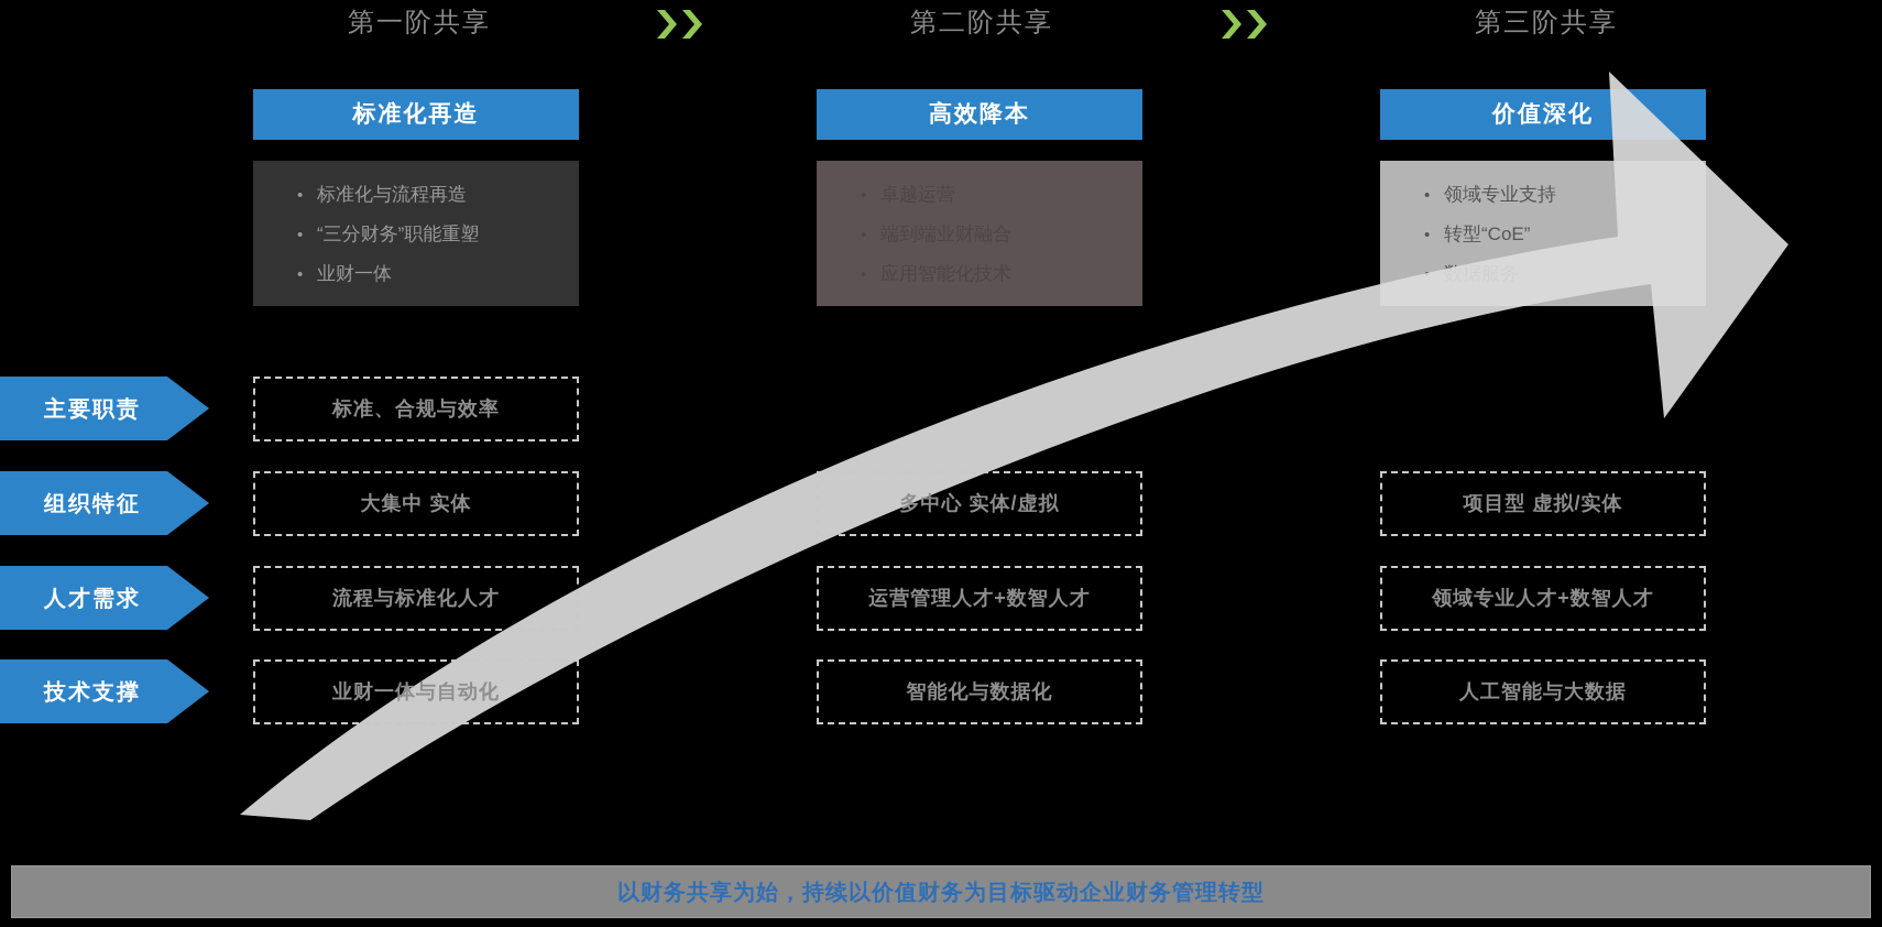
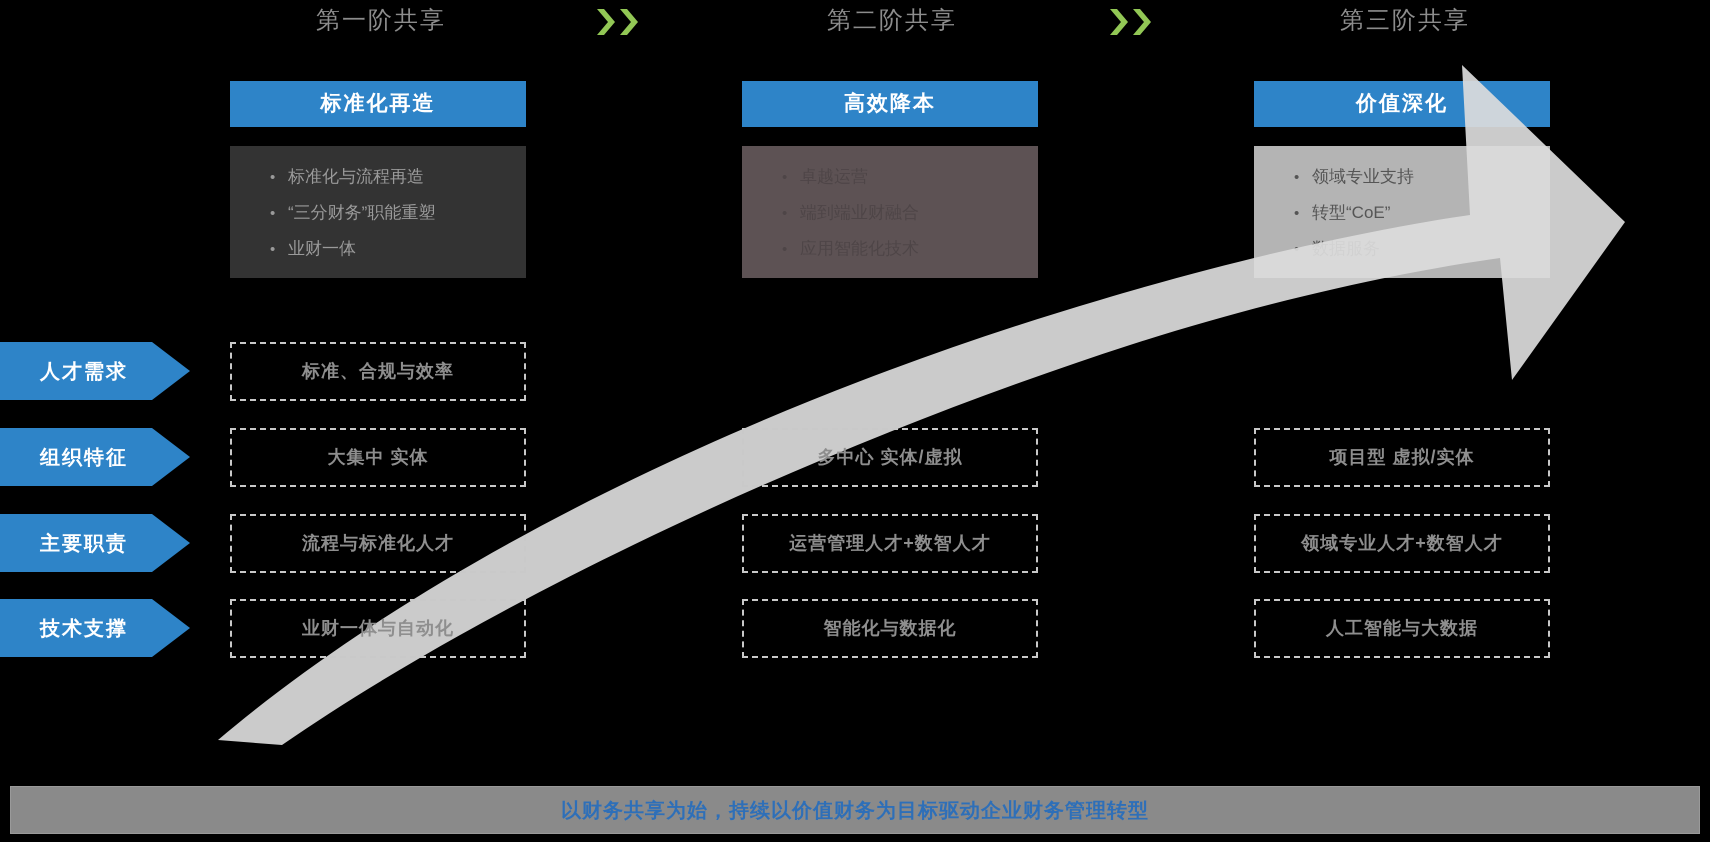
  第一阶共享
  第二阶共享
  第三阶共享
  标准化再造
  高效降本
  价值深化
  •
  标准化与流程再造
  •
  “三分财务”职能重塑
  •
  业财一体
  •
  领域专业支持
  •
  转型“CoE”
- 主要职责
+ 人才需求
  组织特征
- 人才需求
+ 主要职责
  技术支撑
  标准、合规与效率
  大集中 实体
  多中心 实体/虚拟
  项目型 虚拟/实体
  流程与标准化人才
  运营管理人才+数智人才
  领域专业人才+数智人才
  业财一体与自动化
  智能化与数据化
  人工智能与大数据
  以财务共享为始，持续以价值财务为目标驱动企业财务管理转型
